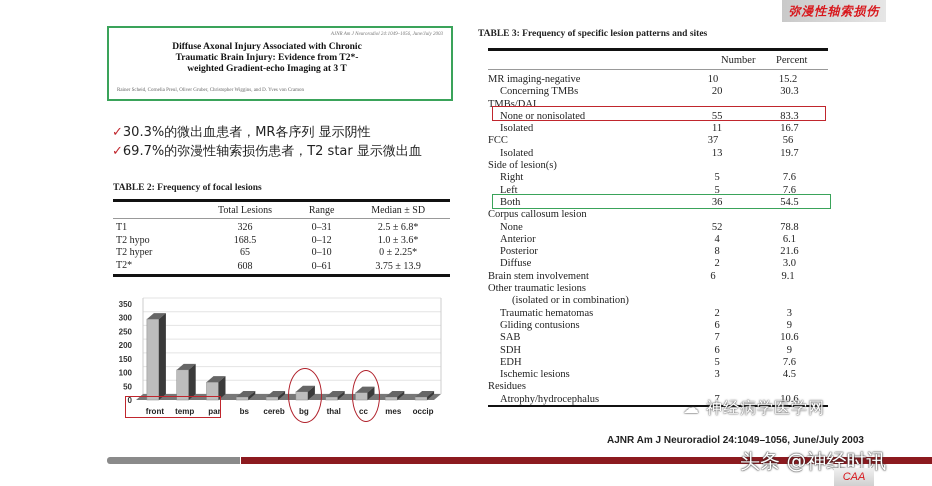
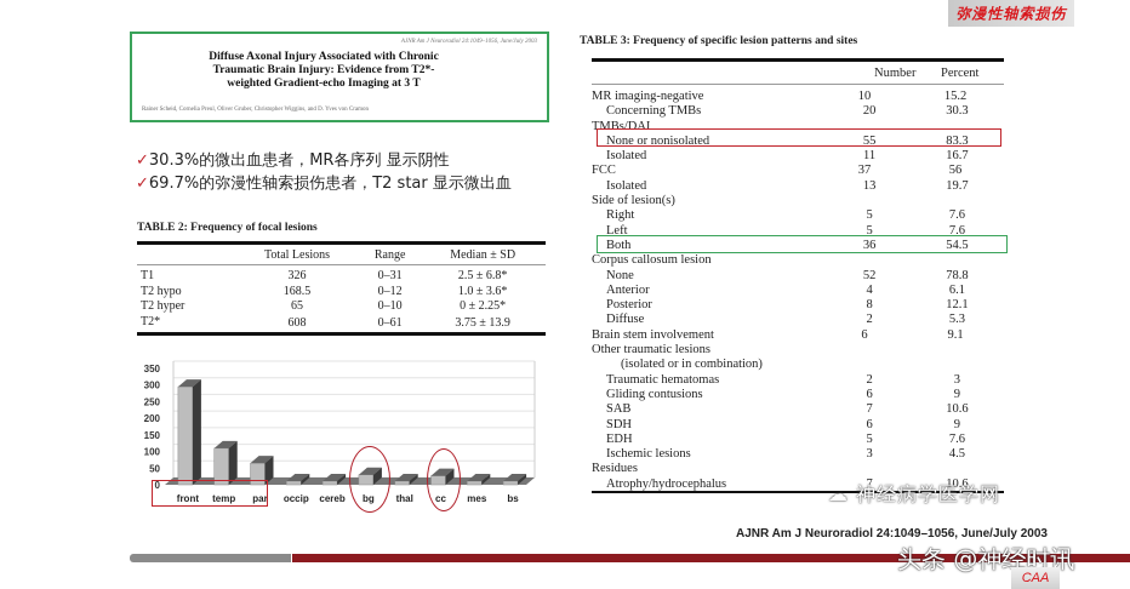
  弥漫性轴索损伤
  Diffuse Axonal Injury Associated with Chronic
  Traumatic Brain Injury: Evidence from T2*-
  weighted Gradient-echo Imaging at 3 T
  ✓30.3%的微出血患者，MR各序列 显示阴性
  ✓69.7%的弥漫性轴索损伤患者，T2 star 显示微出血
  TABLE 2: Frequency of focal lesions
  	Total Lesions	Range	Median ± SD
  T1	326	0–31	2.5 ± 6.8*
  T2 hypo	168.5	0–12	1.0 ± 3.6*
  T2 hyper	65	0–10	0 ± 2.25*
  T2*	608	0–61	3.75 ± 13.9
  350
  300
  250
  200
  150
  100
  50
  0
  front
  temp
  par
- bs
+ occip
  cereb
  bg
  thal
  cc
  mes
- occip
+ bs
  TABLE 3: Frequency of specific lesion patterns and sites
  Number
  Percent
  MR imaging-negative
  10
  15.2
  Concerning TMBs
  20
  30.3
  TMBs/DAI
  None or nonisolated
  55
  83.3
  Isolated
  11
  16.7
  FCC
  37
  56
  Isolated
  13
  19.7
  Side of lesion(s)
  Right
  5
  7.6
  Left
  5
  7.6
  Both
  36
  54.5
  Corpus callosum lesion
  None
  52
  78.8
  Anterior
  4
  6.1
  Posterior
  8
- 21.6
+ 12.1
  Diffuse
  2
- 3.0
+ 5.3
  Brain stem involvement
  6
  9.1
  Other traumatic lesions
  (isolated or in combination)
  Traumatic hematomas
  2
  3
  Gliding contusions
  6
  9
  SAB
  7
  10.6
  SDH
  6
  9
  EDH
  5
  7.6
  Ischemic lesions
  3
  4.5
  Residues
  Atrophy/hydrocephalus
  7
  10.6
  AJNR Am J Neuroradiol 24:1049–1056, June/July 2003
  ☁ 神经病学医学网
  头条 @神经时讯
  CAA
